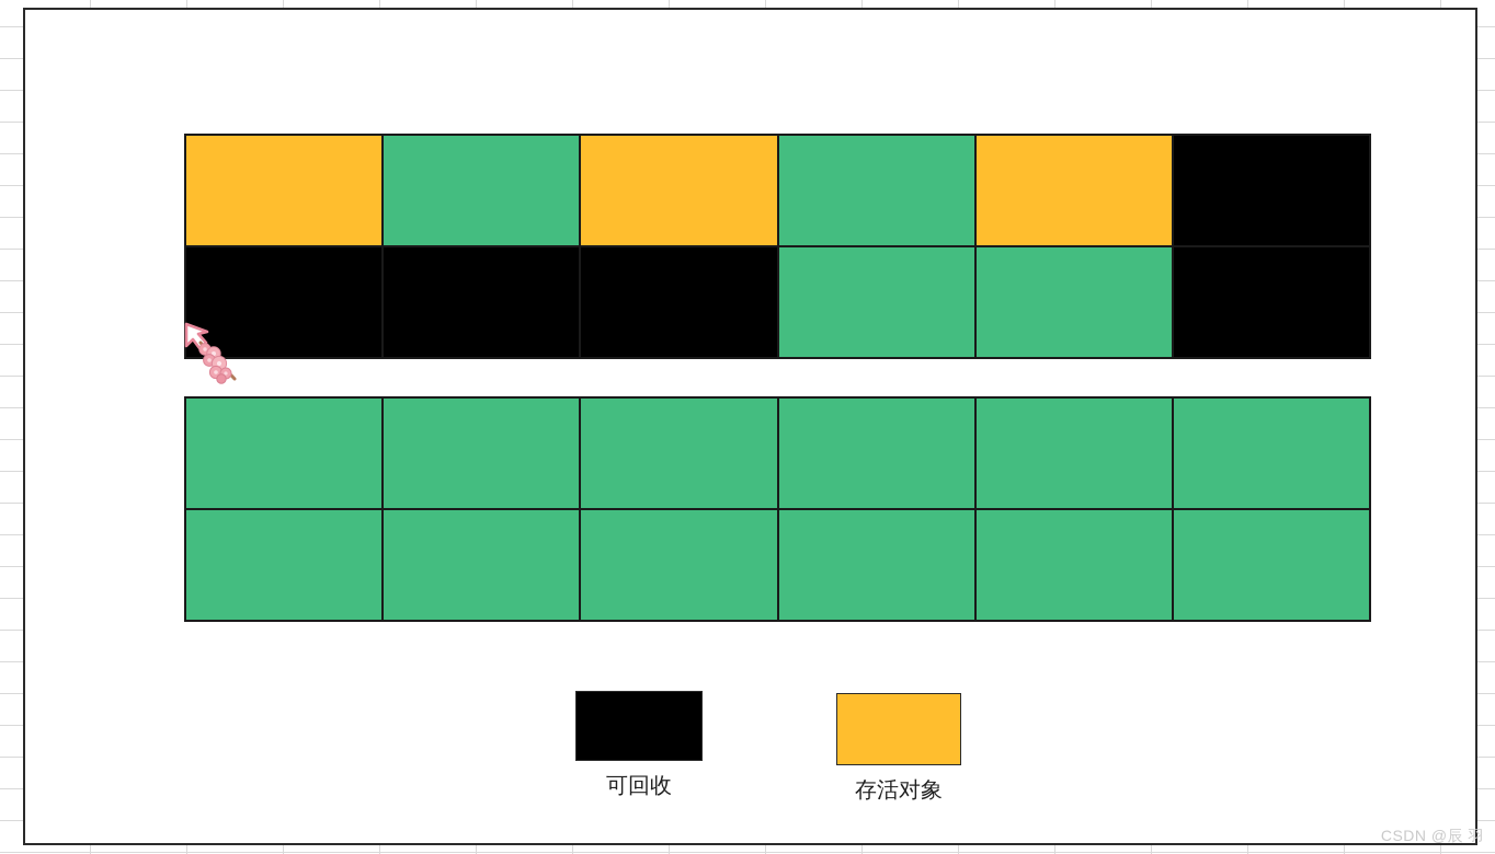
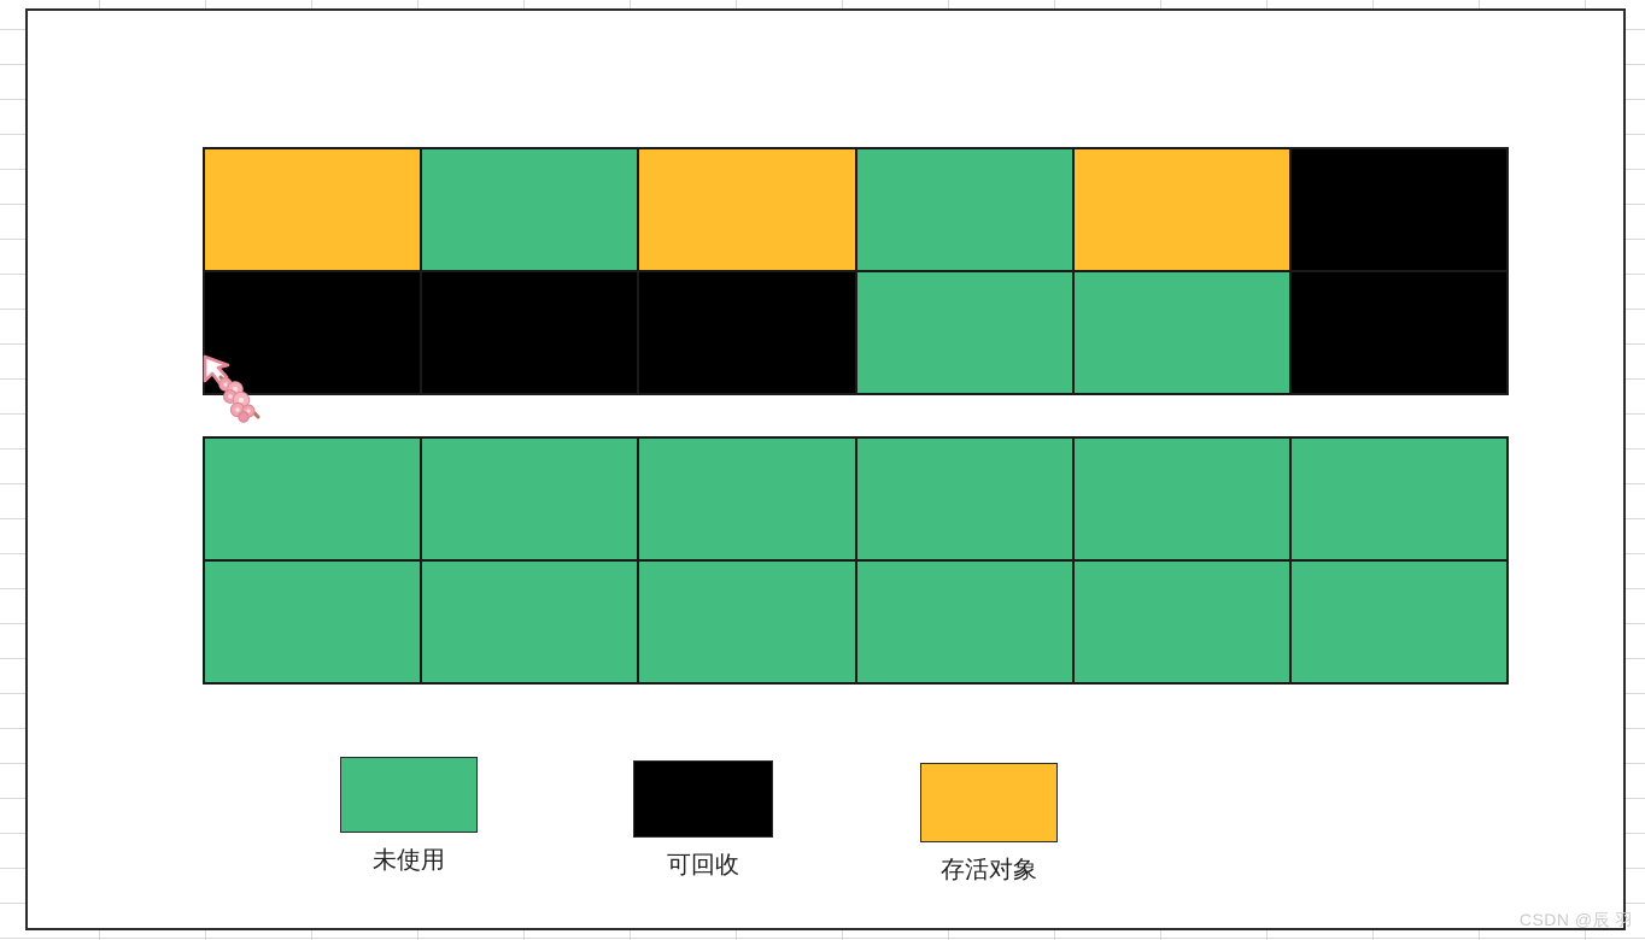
+ 未使用
  可回收
  存活对象
  CSDN @辰 羽
